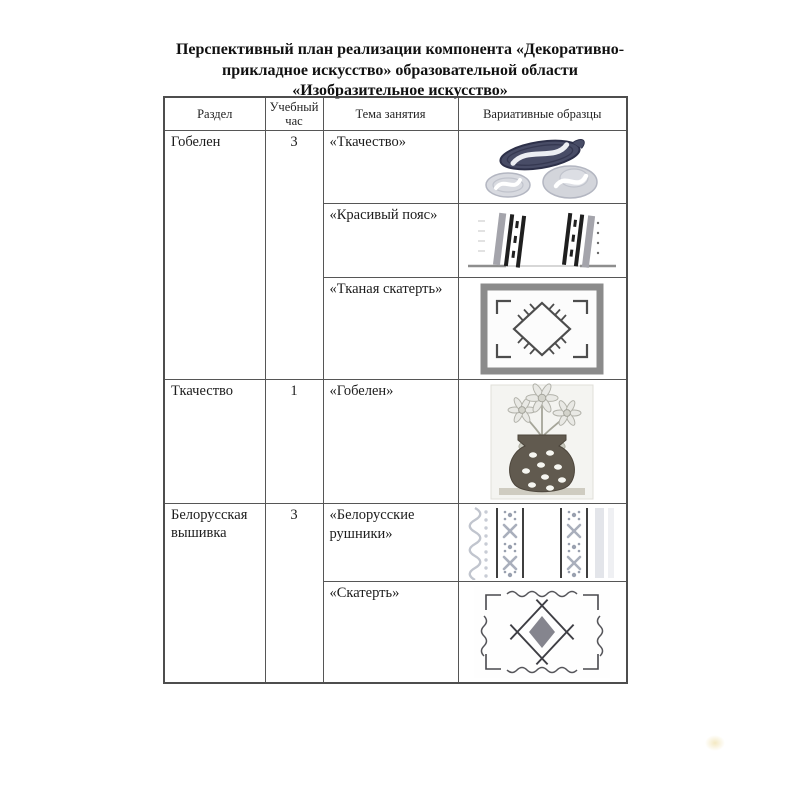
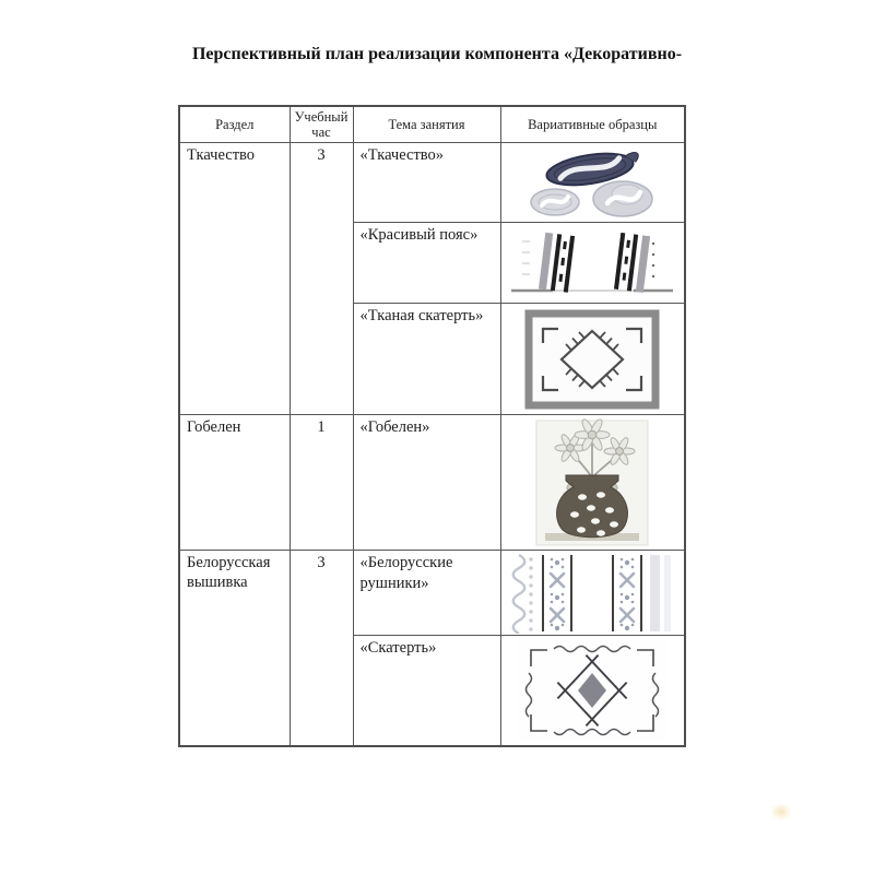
  Перспективный план реализации компонента «Декоративно-
- прикладное искусство» образовательной области
- «Изобразительное искусство»
  Раздел	Учебный час	Тема занятия	Вариативные образцы
- Гобелен	3	«Ткачество»
+ Ткачество	3	«Ткачество»
  «Красивый пояс»
  «Тканая скатерть»
- Ткачество	1	«Гобелен»
+ Гобелен	1	«Гобелен»
  Белорусская вышивка	3	«Белорусские рушники»
  «Скатерть»
